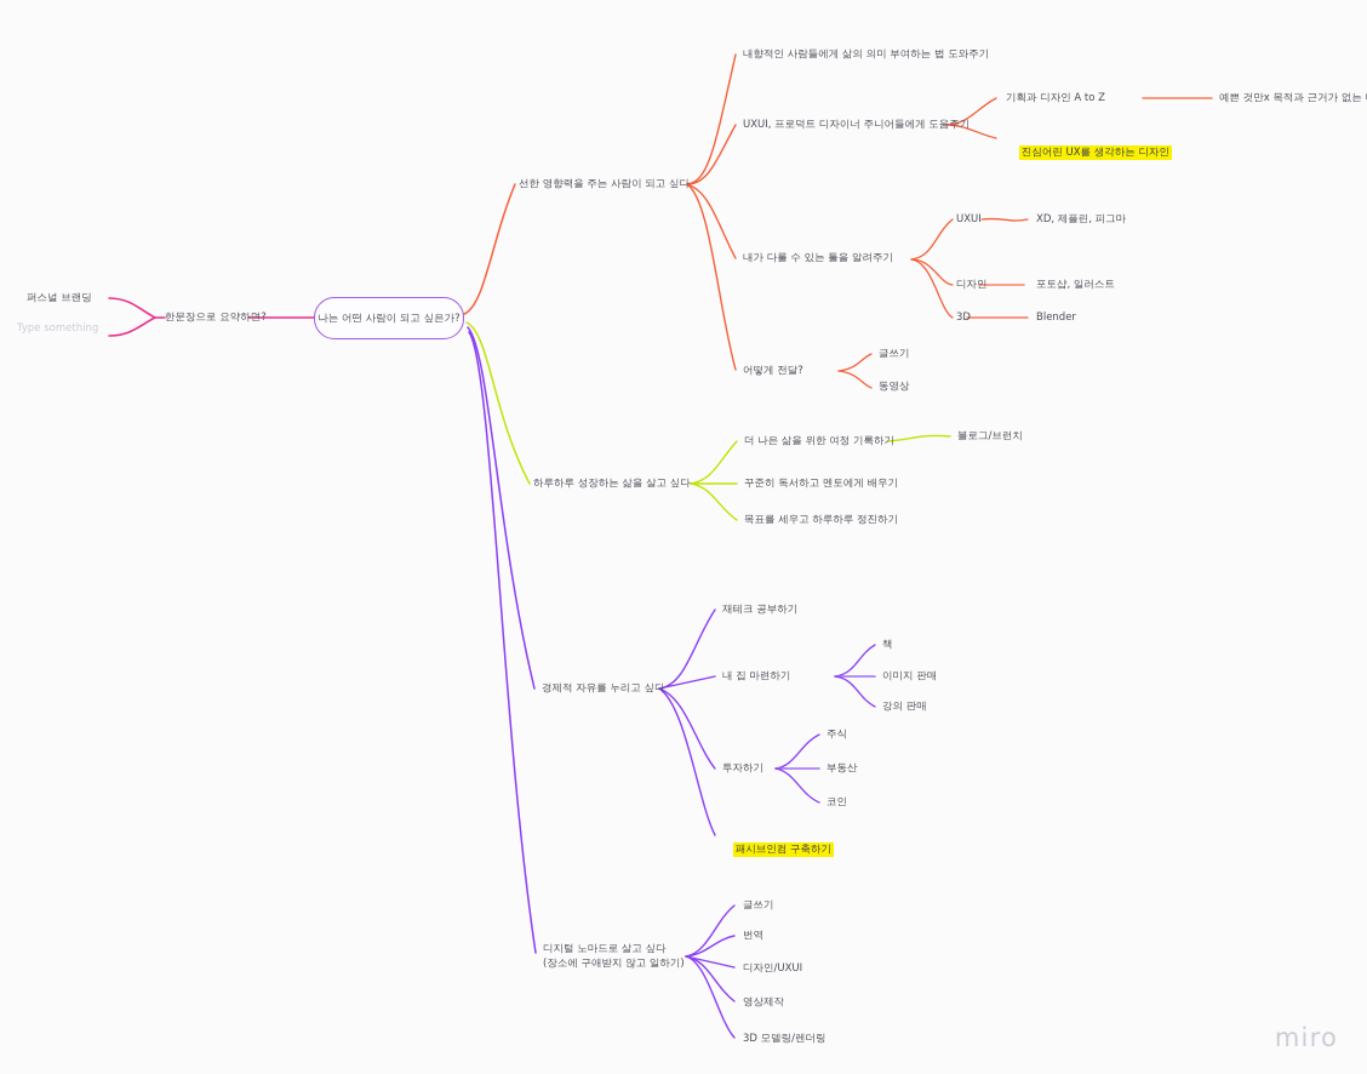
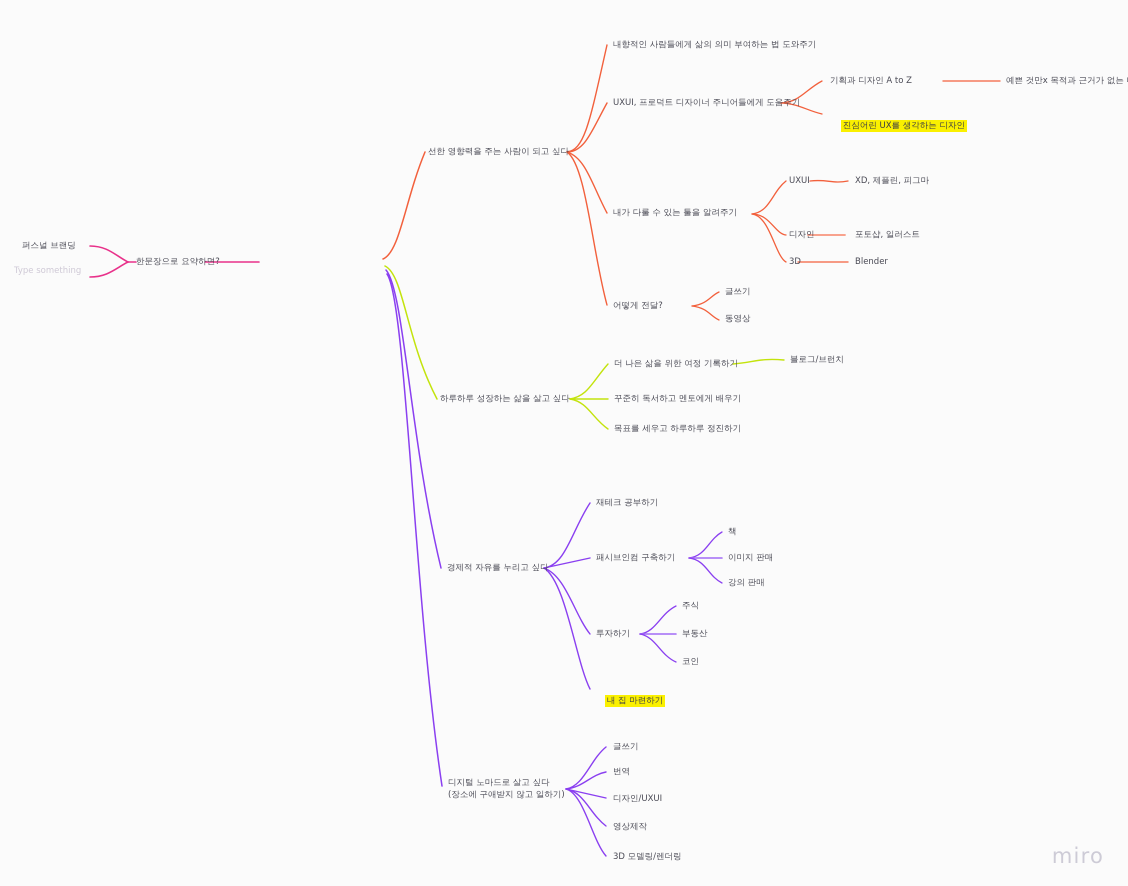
- 나는 어떤 사람이 되고 싶은가?
  한문장으로 요약하면?
  퍼스널 브랜딩
  Type something
  선한 영향력을 주는 사람이 되고 싶다
  내향적인 사람들에게 삶의 의미 부여하는 법 도와주기
  UXUI, 프로덕트 디자이너 주니어들에게 도움주기
  기획과 디자인 A to Z
  예쁜 것만x 목적과 근거가 없는
  진심어린 UX를 생각하는 디자인
  내가 다룰 수 있는 툴을 알려주기
  UXUI
  XD, 제플린, 피그마
  디자인
  포토샵, 일러스트
  3D
  Blender
  어떻게 전달?
  글쓰기
  동영상
  하루하루 성장하는 삶을 살고 싶다
  더 나은 삶을 위한 여정 기록하기
  블로그/브런치
  꾸준히 독서하고 멘토에게 배우기
  목표를 세우고 하루하루 정진하기
  경제적 자유를 누리고 싶다
  재테크 공부하기
- 내 집 마련하기
+ 패시브인컴 구축하기
  책
  이미지 판매
  강의 판매
  투자하기
  주식
  부동산
  코인
- 패시브인컴 구축하기
+ 내 집 마련하기
  디지털 노마드로 살고 싶다
  (장소에 구애받지 않고 일하기)
  글쓰기
  번역
  디자인/UXUI
  영상제작
  3D 모델링/렌더링
  miro
